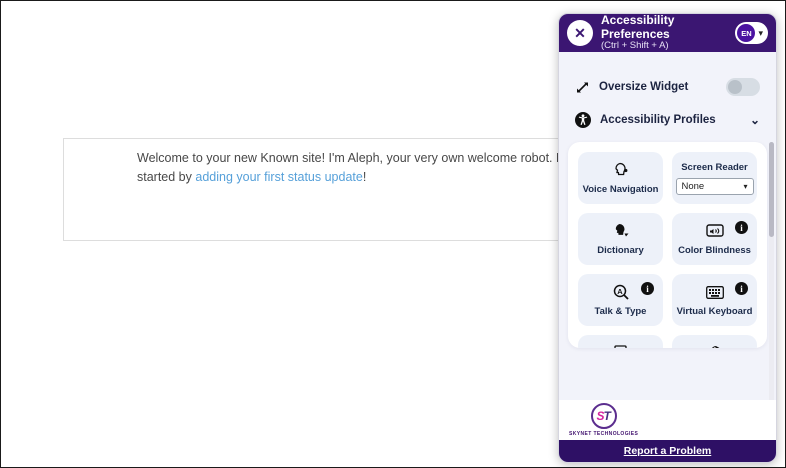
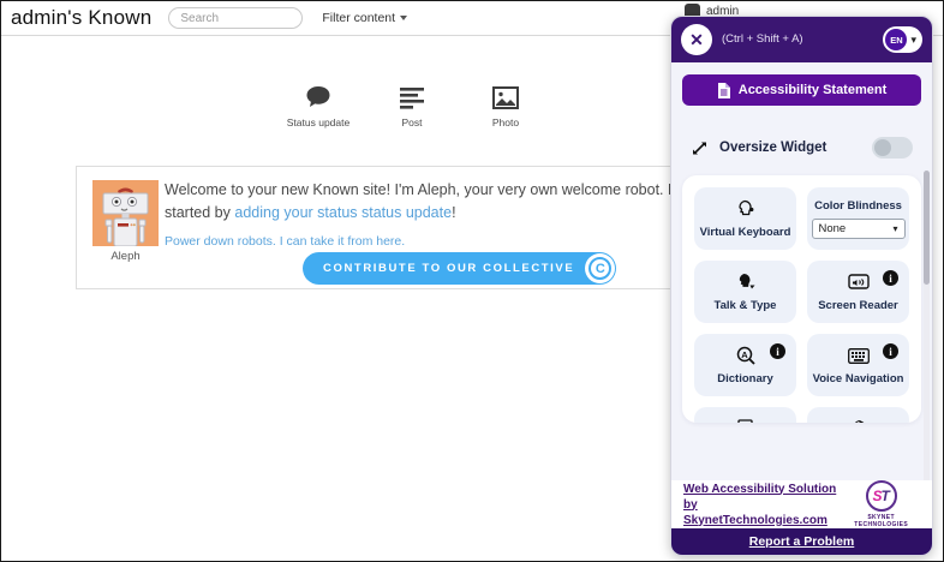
+ admin's Known
+ Search
+ Filter content
+ admin
+ Status update
+ Post
+ Photo
+ Aleph
- Welcome to your new Known site! I'm Aleph, your very own welcome robot. started by adding your first status update!
+ Welcome to your new Known site! I'm Aleph, your very own welcome robot. started by adding your status status update!
+ Power down robots. I can take it from here.
+ CONTRIBUTE TO OUR COLLECTIVE
+ C
  ✕
- Accessibility Preferences
  (Ctrl + Shift + A)
  EN
  ▾
+ Accessibility Statement
  Oversize Widget
- Accessibility Profiles
- ⌄
- Voice Navigation
+ Virtual Keyboard
- Screen Reader
+ Color Blindness
  None
  ▾
- Dictionary
+ Talk & Type
  i
- Color Blindness
+ Screen Reader
  i
  A
- Talk & Type
+ Dictionary
  i
- Virtual Keyboard
+ Voice Navigation
+ Web Accessibility Solution by
+ SkynetTechnologies.com
  S
  T
  Report a Problem
